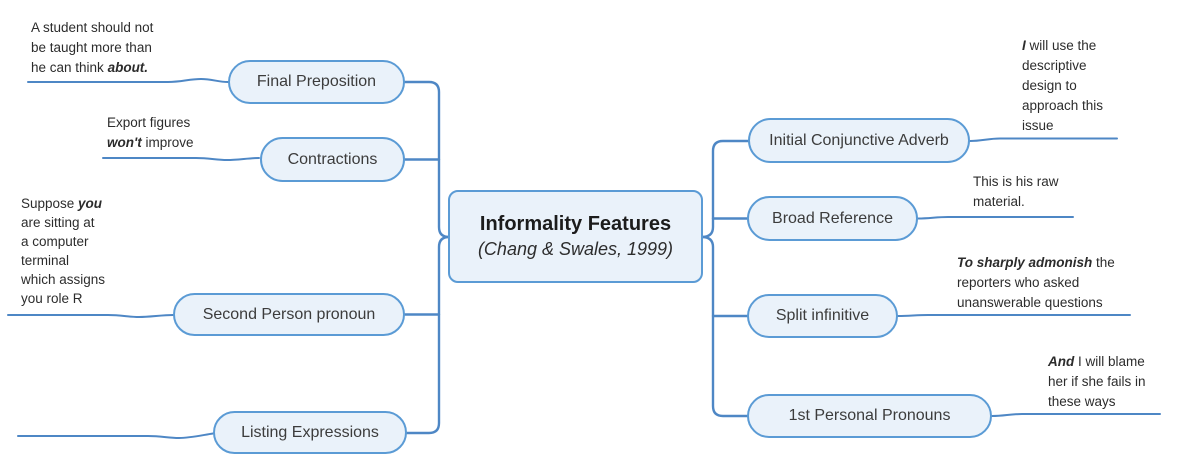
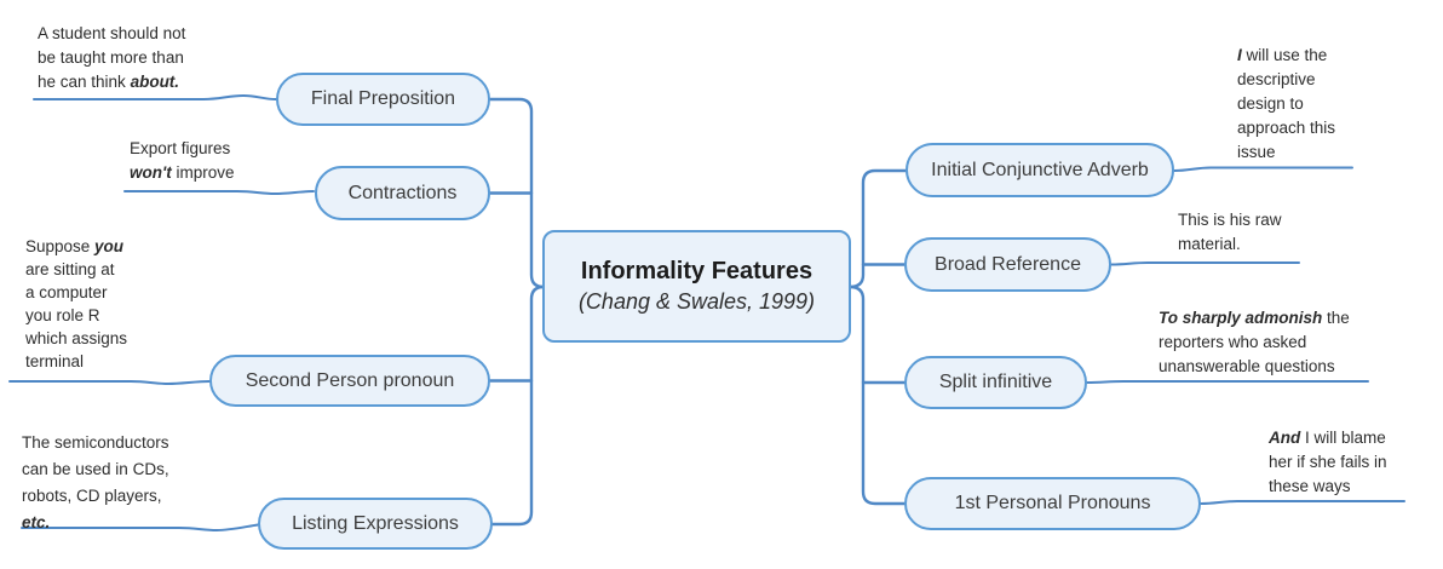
  Informality Features
  (Chang & Swales, 1999)
  Final Preposition
  Contractions
  Second Person pronoun
  Listing Expressions
  Initial Conjunctive Adverb
  Broad Reference
  Split infinitive
  1st Personal Pronouns
  A student should not
  be taught more than
  he can think about.
  Export figures
  won't improve
  Suppose you
  are sitting at
  a computer
- terminal
+ you role R
  which assigns
- you role R
+ terminal
+ The semiconductors
+ can be used in CDs,
+ robots, CD players,
+ etc.
  I will use the
  descriptive
  design to
  approach this
  issue
  This is his raw
  material.
  To sharply admonish the
  reporters who asked
  unanswerable questions
  And I will blame
  her if she fails in
  these ways
